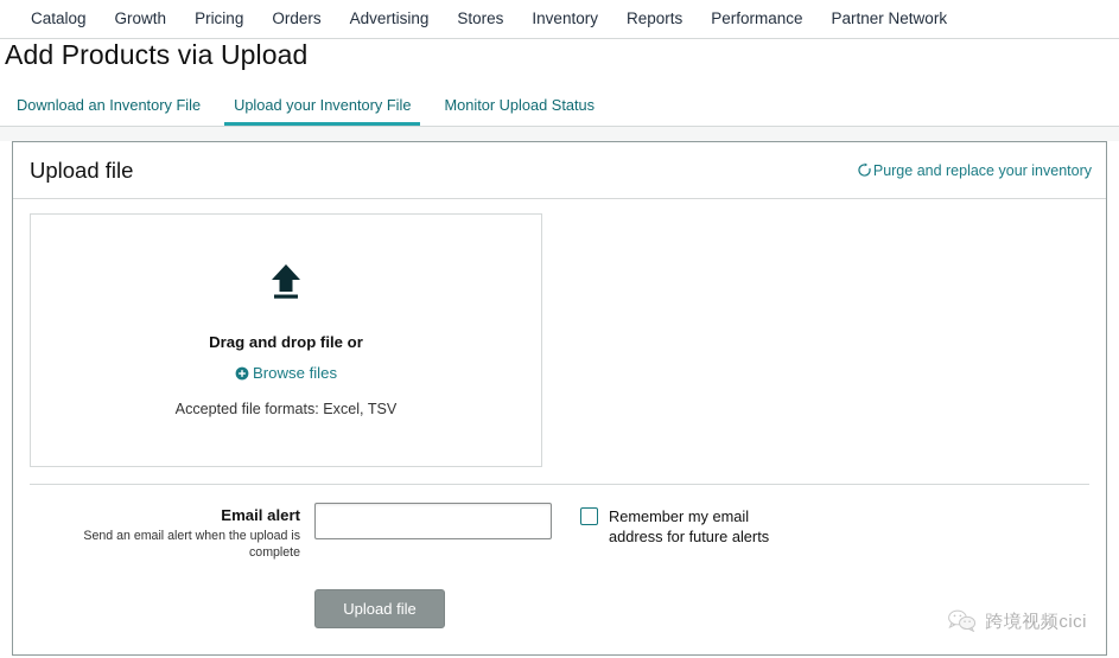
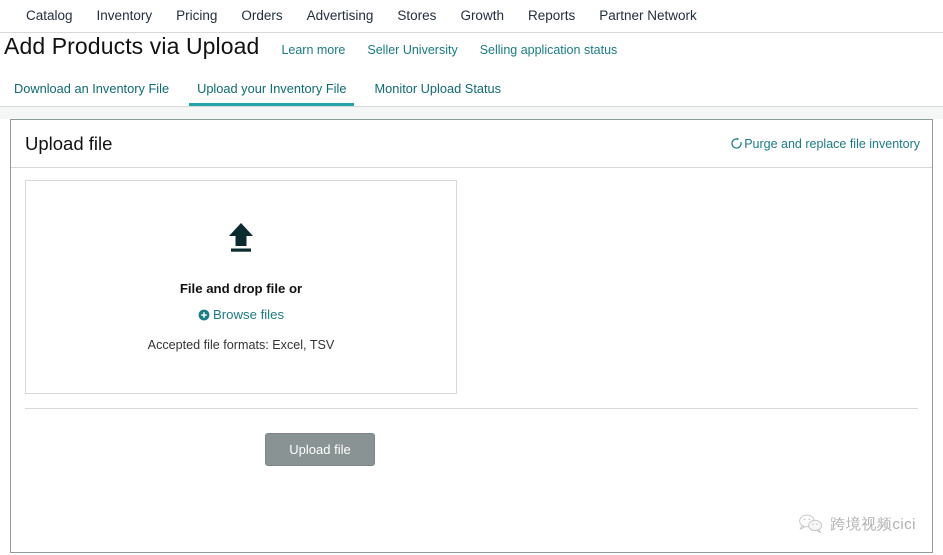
  Catalog
- Growth
+ Inventory
  Pricing
  Orders
  Advertising
  Stores
- Inventory
+ Growth
  Reports
- Performance
  Partner Network
  Add Products via Upload
+ Learn more
+ Seller University
+ Selling application status
  Download an Inventory File
  Upload your Inventory File
  Monitor Upload Status
  Upload file
- Purge and replace your inventory
+ Purge and replace file inventory
- Drag and drop file or
+ File and drop file or
  Browse files
  Accepted file formats: Excel, TSV
- Email alert
- Send an email alert when the upload is complete
- Remember my email address for future alerts
  Upload file
  跨境视频cici
